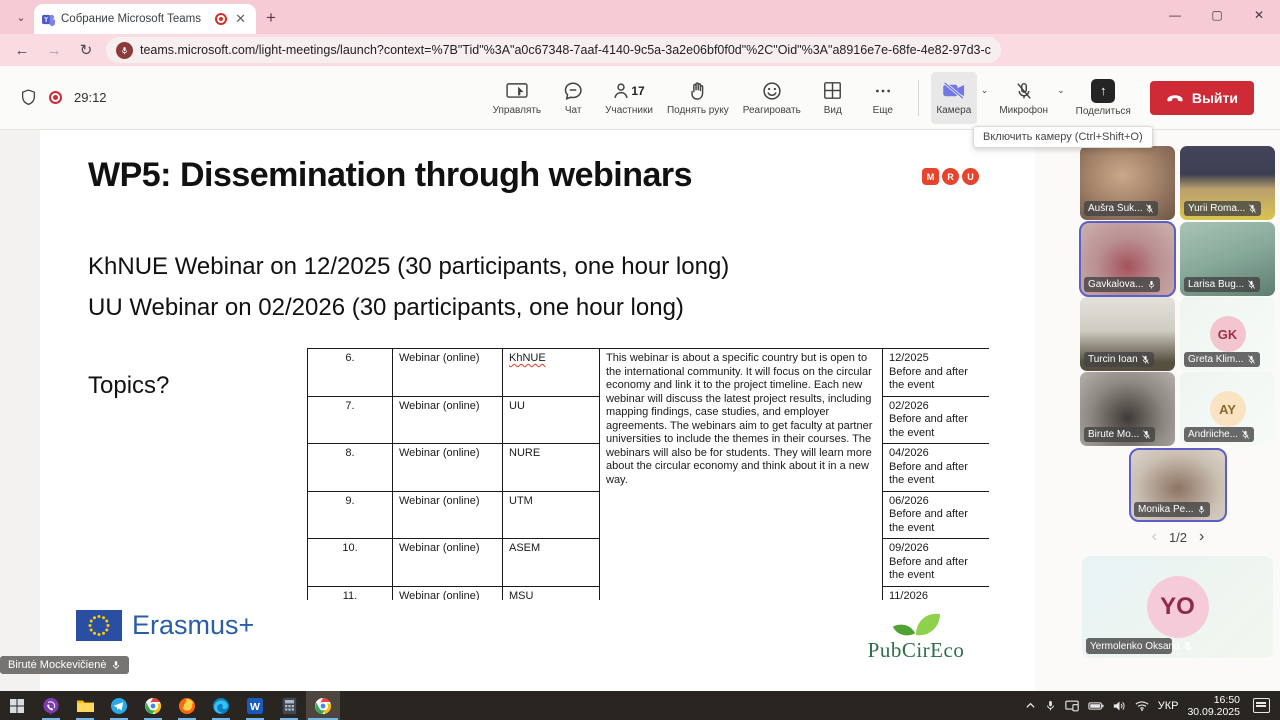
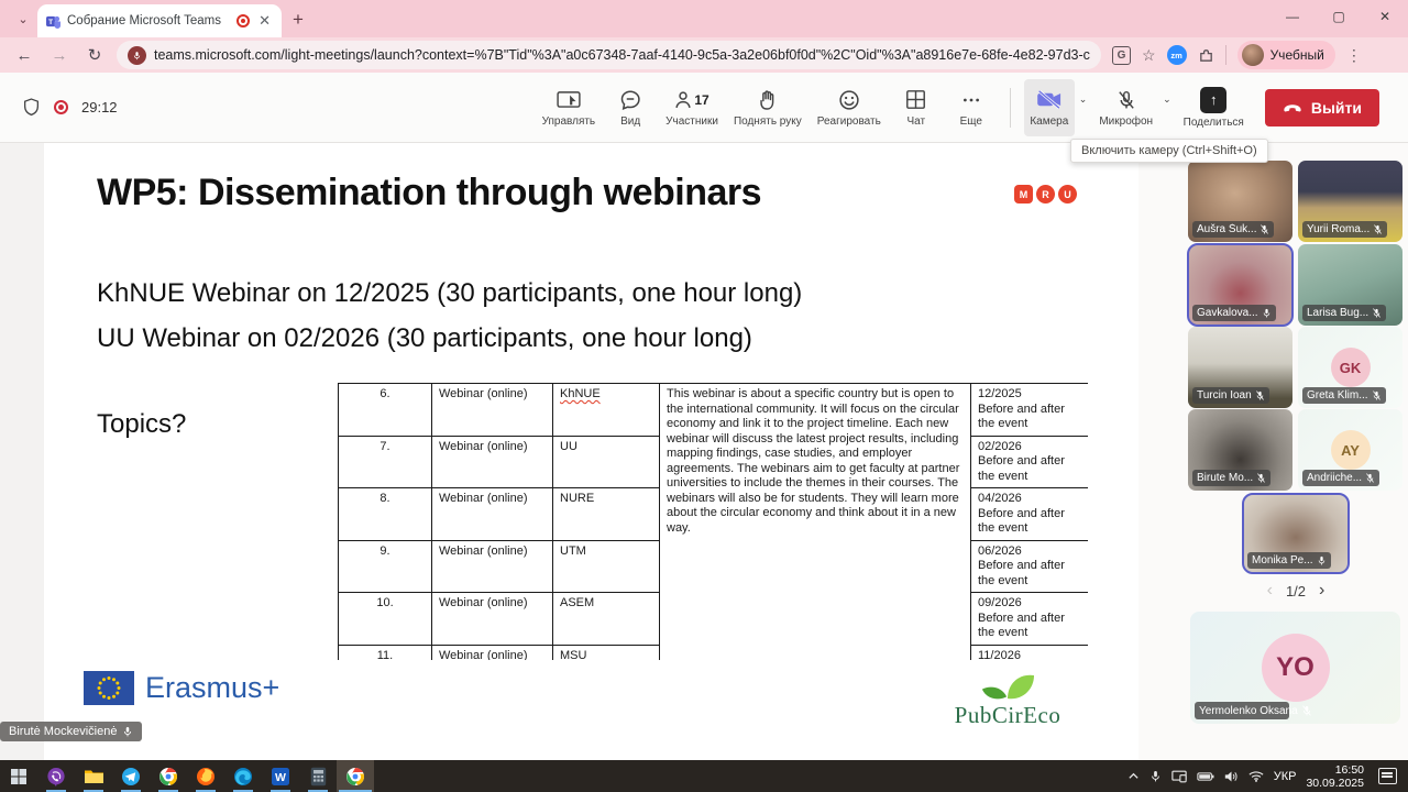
  ⌄
  Собрание Microsoft Teams
  ✕
  +
  —
  ▢
  ✕
  ←
  →
  ↻
  teams.microsoft.com/light-meetings/launch?context=%7B"Tid"%3A"a0c67348-7aaf-4140-9c5a-3a2e06bf0f0d"%2C"Oid"%3A"a8916e7e-68fe-4e82-97d3-c
+ G
+ ☆
+ zm
+ Учебный
+ ⋮
  29:12
  Управлять
- Чат
+ Вид
  17
  Участники
  Поднять руку
  Реагировать
- Вид
+ Чат
  Еще
  Камера
  ⌄
  Микрофон
  ⌄
  ↑
  Поделиться
  Выйти
  Включить камеру (Ctrl+Shift+O)
  WP5: Dissemination through webinars
  M
  R
  U
  KhNUE Webinar on 12/2025 (30 participants, one hour long)
  UU Webinar on 02/2026 (30 participants, one hour long)
  Topics?
  6.	Webinar (online)	KhNUE	This webinar is about a specific country but is open to the international community. It will focus on the circular economy and link it to the project timeline. Each new webinar will discuss the latest project results, including mapping findings, case studies, and employer agreements. The webinars aim to get faculty at partner universities to include the themes in their courses. The webinars will also be for students. They will learn more about the circular economy and think about it in a new way.	12/2025Before and after the event
  7.	Webinar (online)	UU	02/2026Before and after the event
  8.	Webinar (online)	NURE	04/2026Before and after the event
  9.	Webinar (online)	UTM	06/2026Before and after the event
  10.	Webinar (online)	ASEM	09/2026Before and after the event
  Erasmus+
  PubCirEco
  Aušra Šuk...
  Yurii Roma...
  Gavkalova...
  Larisa Bug...
  Turcin Ioan
  GK
  Greta Klim...
  Birute Mo...
  AY
  Andriiche...
  Monika Pe...
  ‹
  1/2
  ›
  YO
  Yermolenko Oksana
  Birutė Mockevičienė
  W
  УКР
  16:50
  30.09.2025
